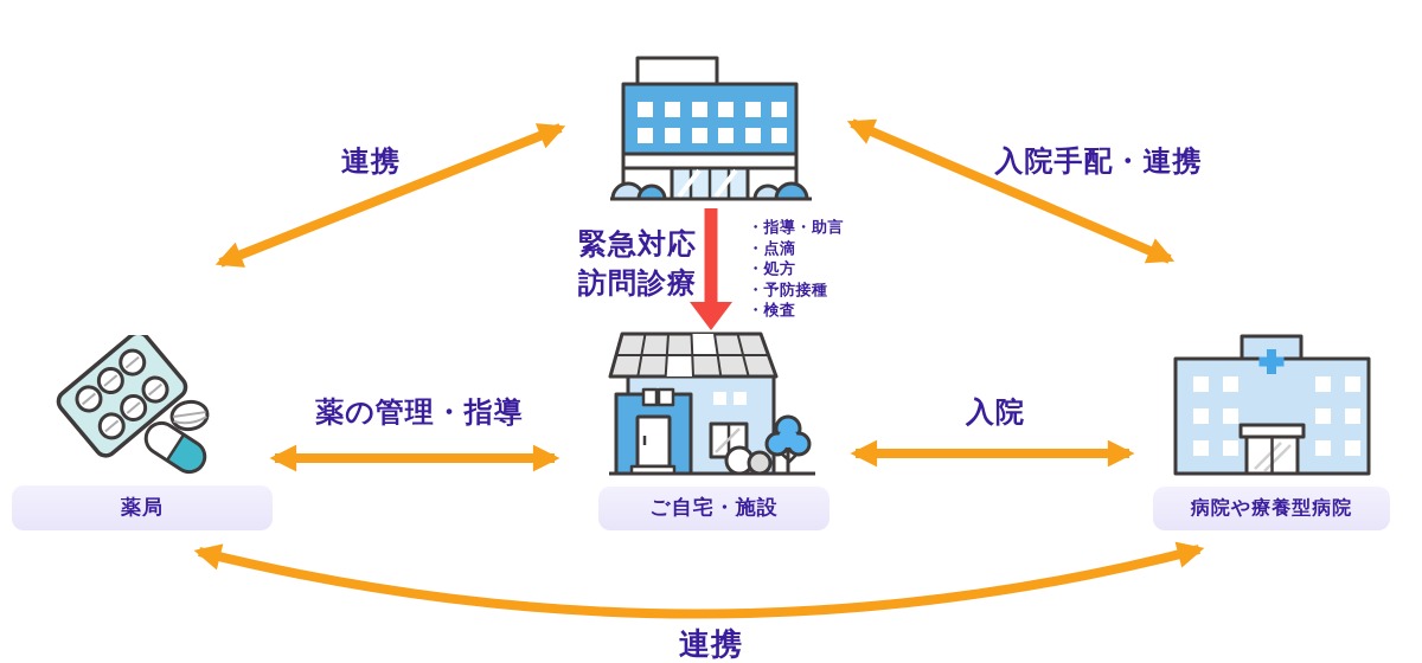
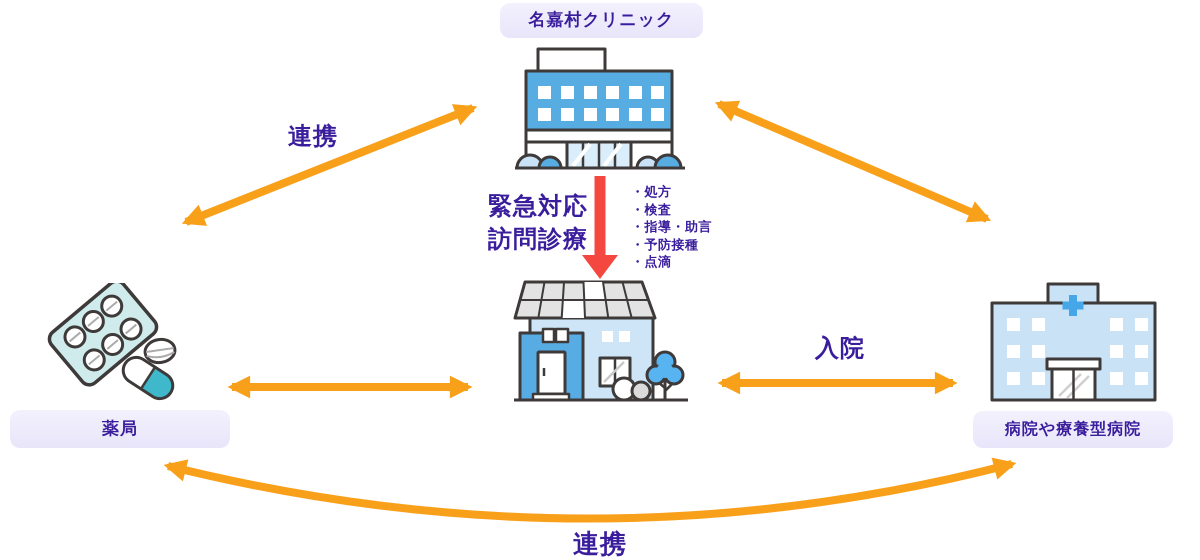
+ 名嘉村クリニック
  薬局
- ご自宅・施設
  病院や療養型病院
  連携
- 入院手配・連携
- 薬の管理・指導
  入院
  連携
  緊急対応
  訪問診療
- ・指導・助言
+ ・処方
- ・点滴
+ ・検査
- ・処方
+ ・指導・助言
  ・予防接種
- ・検査
+ ・点滴
